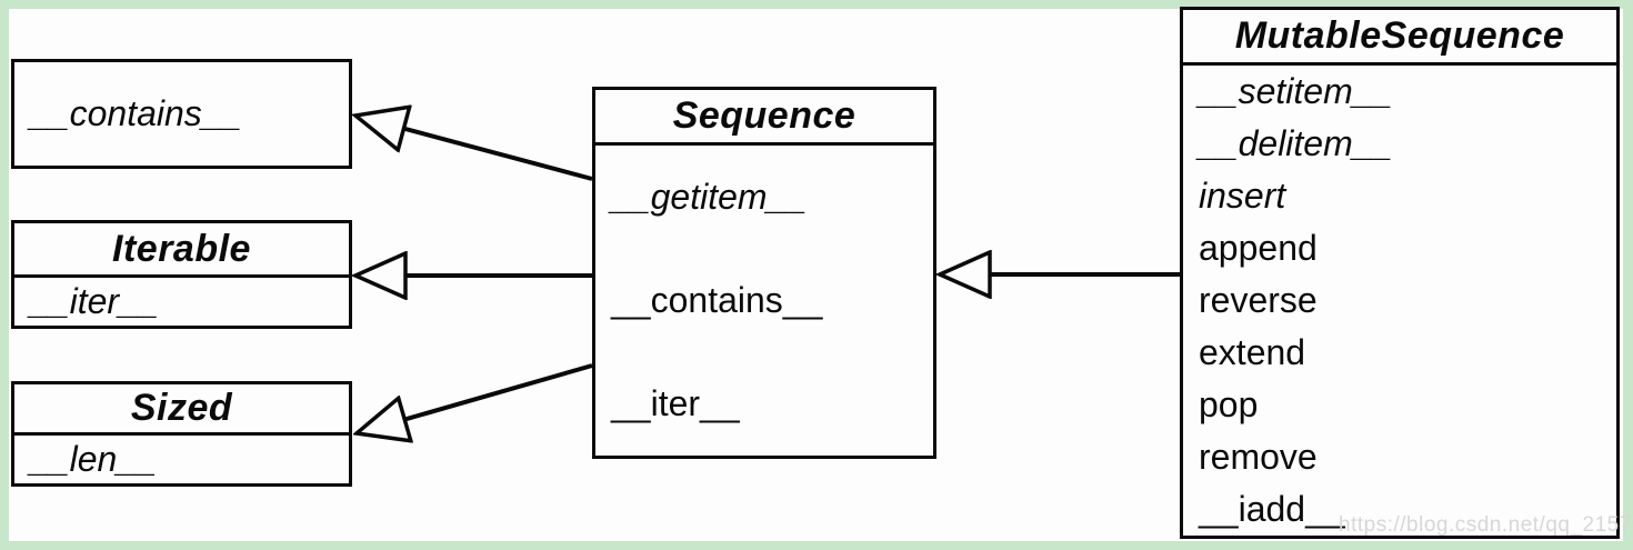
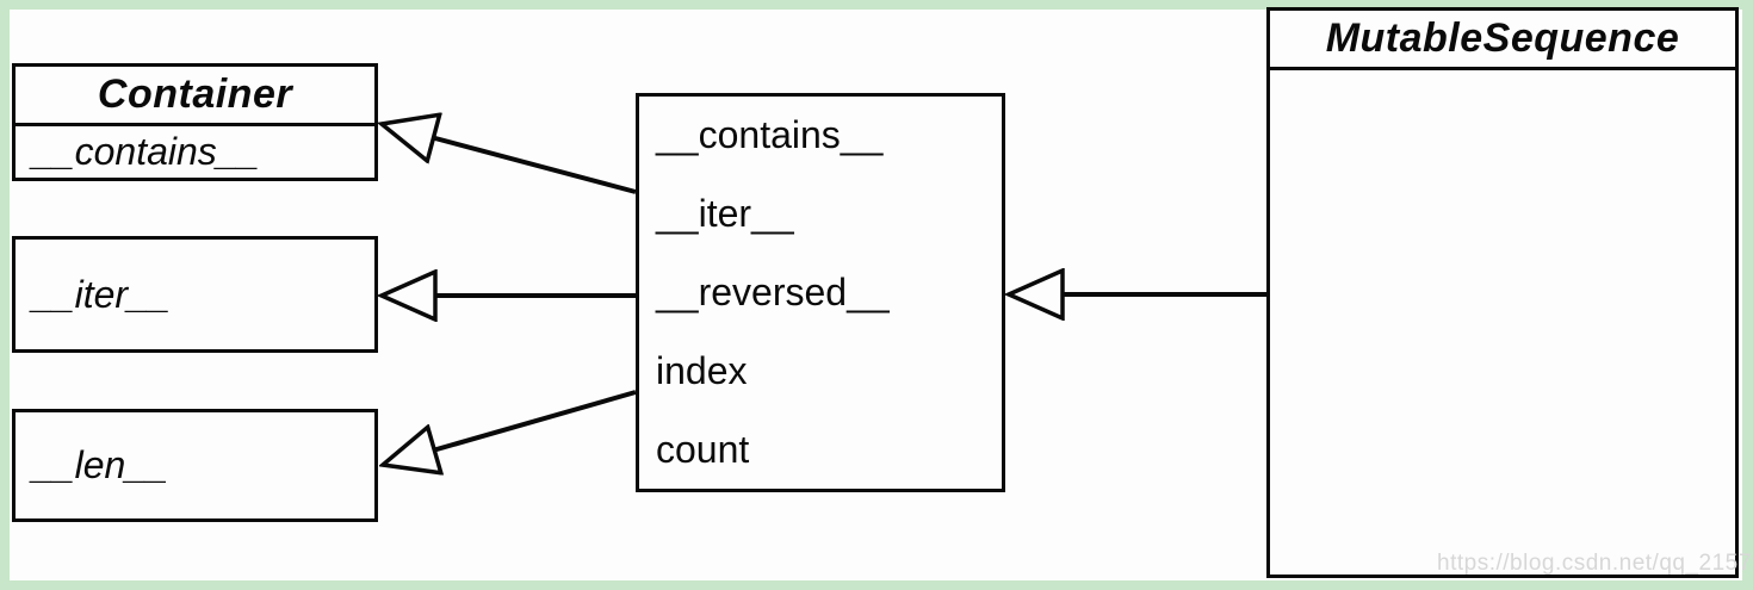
+ Container
  __contains__
- Iterable
  __iter__
- Sized
  __len__
- Sequence
- __getitem__
  __contains__
  __iter__
+ __reversed__
+ index
+ count
  MutableSequence
- __setitem__
- __delitem__
- insert
- append
- reverse
- extend
- pop
- remove
- __iadd__
  https://blog.csdn.net/qq_2157
